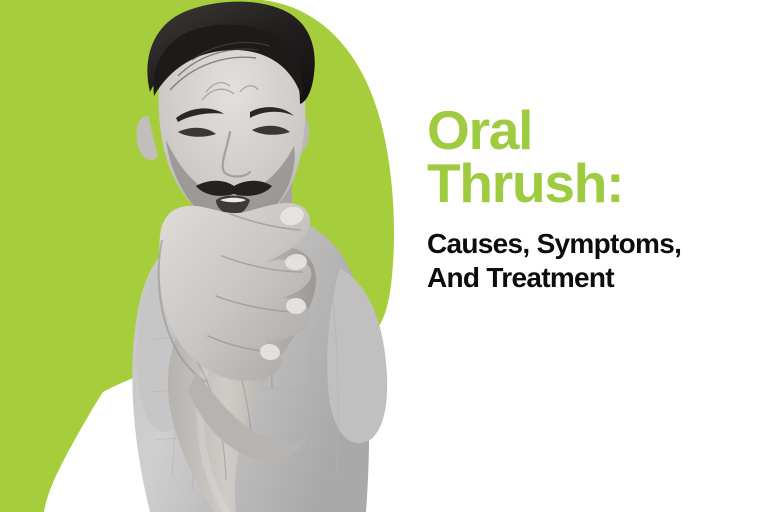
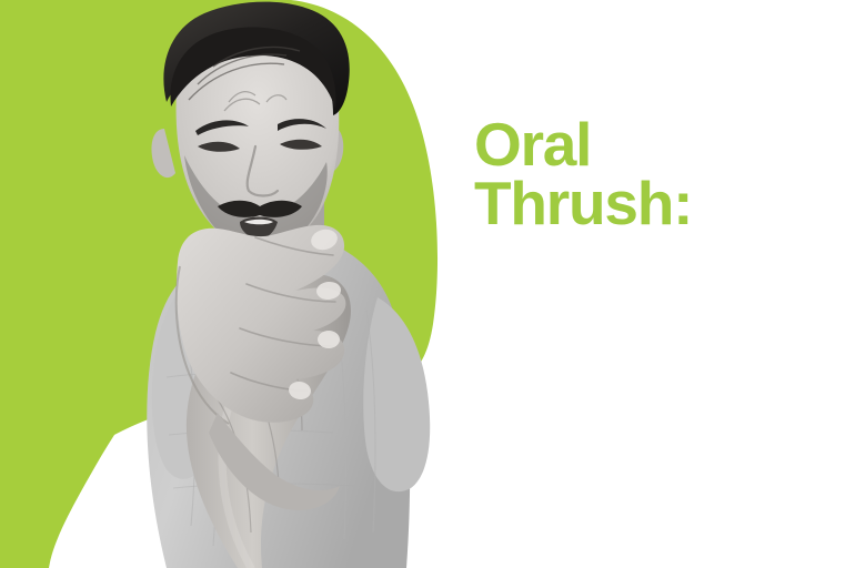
  Oral
  Thrush:
- Causes, Symptoms,
- And Treatment
